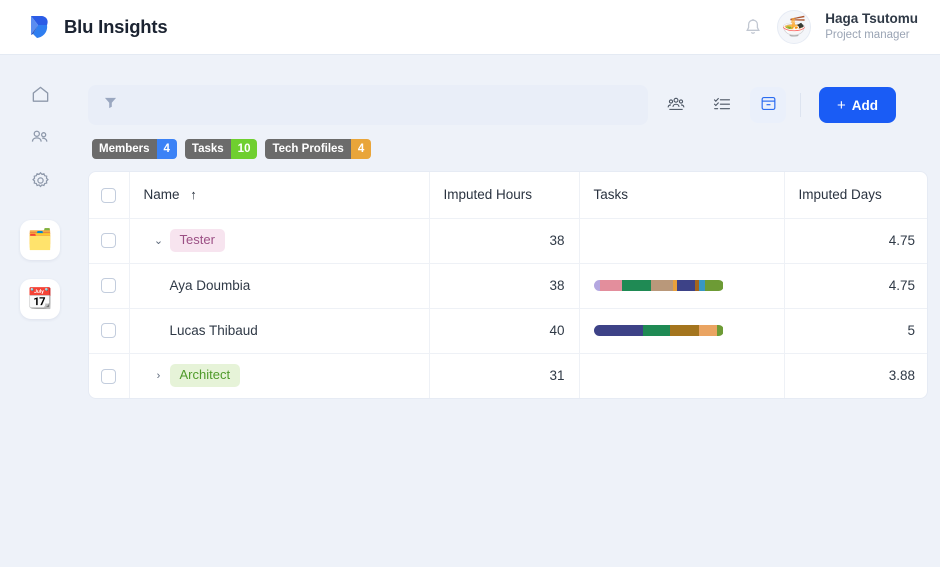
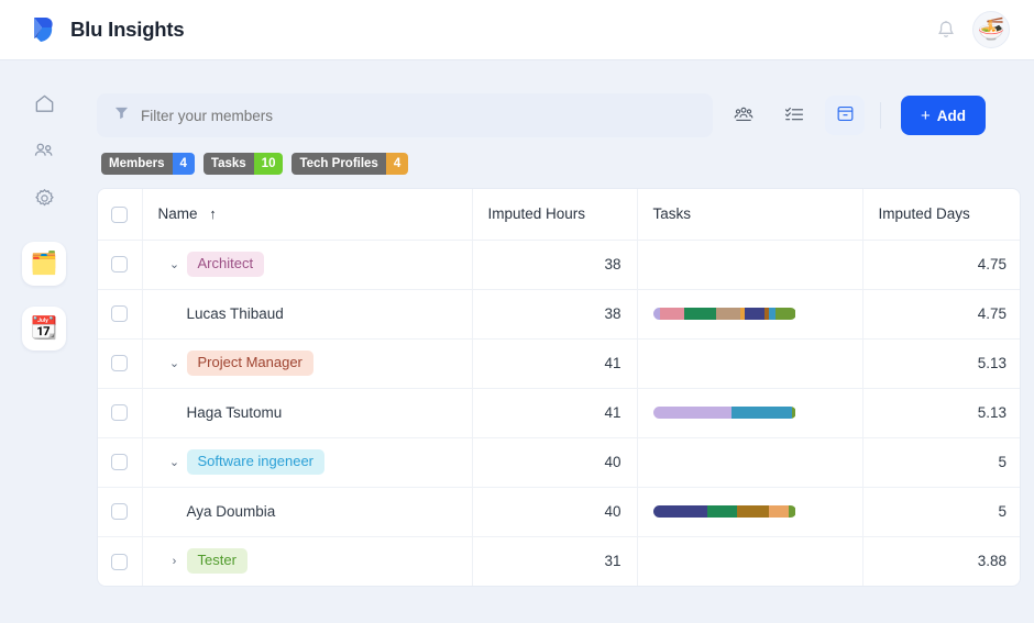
  Blu Insights
  🍜
- Haga Tsutomu
- Project manager
  🗂️
  📆
+ Filter your members
  +
  Add
  Members
  4
  Tasks
  10
  Tech Profiles
  4
  	Name ↑	Imputed Hours	Tasks	Imputed Days
- 	⌄ Tester	38		4.75
+ 	⌄ Architect	38		4.75
- 	Aya Doumbia	38		4.75
+ 	Lucas Thibaud	38		4.75
+ 	⌄ Project Manager	41		5.13
+ 	Haga Tsutomu	41		5.13
+ 	⌄ Software ingeneer	40		5
- 	Lucas Thibaud	40		5
+ 	Aya Doumbia	40		5
- 	› Architect	31		3.88
+ 	› Tester	31		3.88
